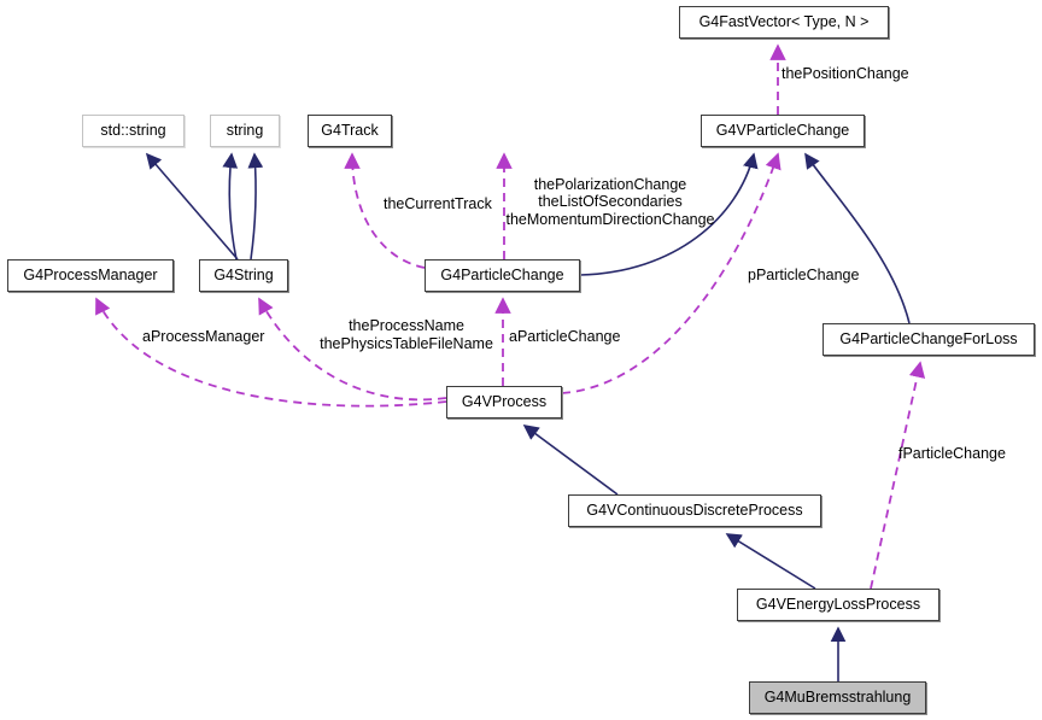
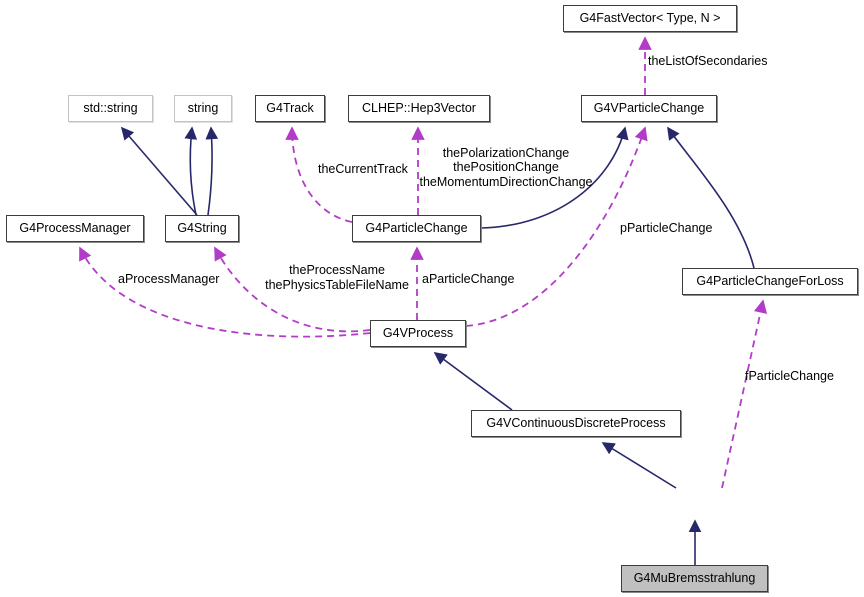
  G4FastVector< Type, N >
  std::string
  string
  G4Track
+ CLHEP::Hep3Vector
  G4VParticleChange
  G4ProcessManager
  G4String
  G4ParticleChange
  G4ParticleChangeForLoss
  G4VProcess
  G4VContinuousDiscreteProcess
- G4VEnergyLossProcess
  G4MuBremsstrahlung
- thePositionChange
+ theListOfSecondaries
  theCurrentTrack
  thePolarizationChange
- theListOfSecondaries
+ thePositionChange
  theMomentumDirectionChange
  pParticleChange
  theProcessName
  thePhysicsTableFileName
  aParticleChange
  aProcessManager
  fParticleChange
